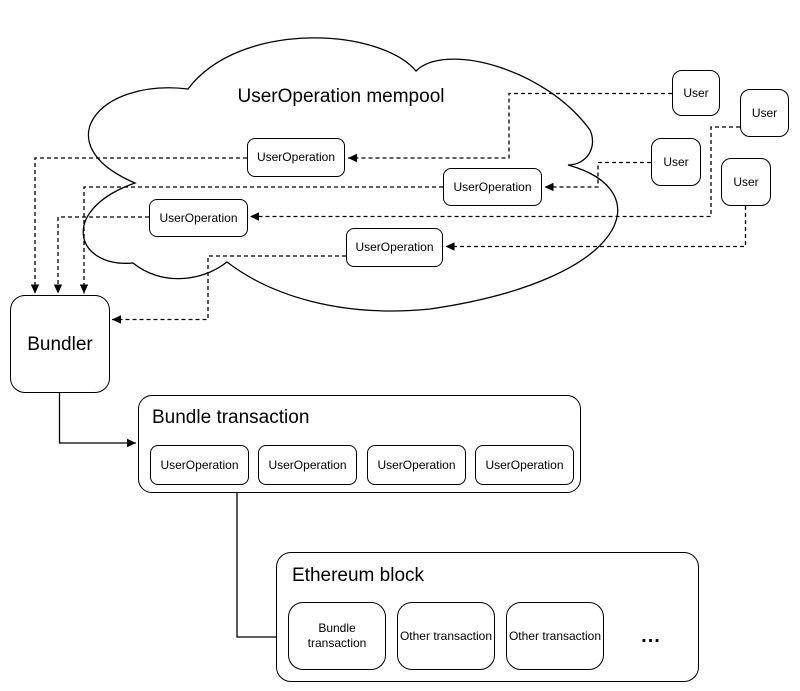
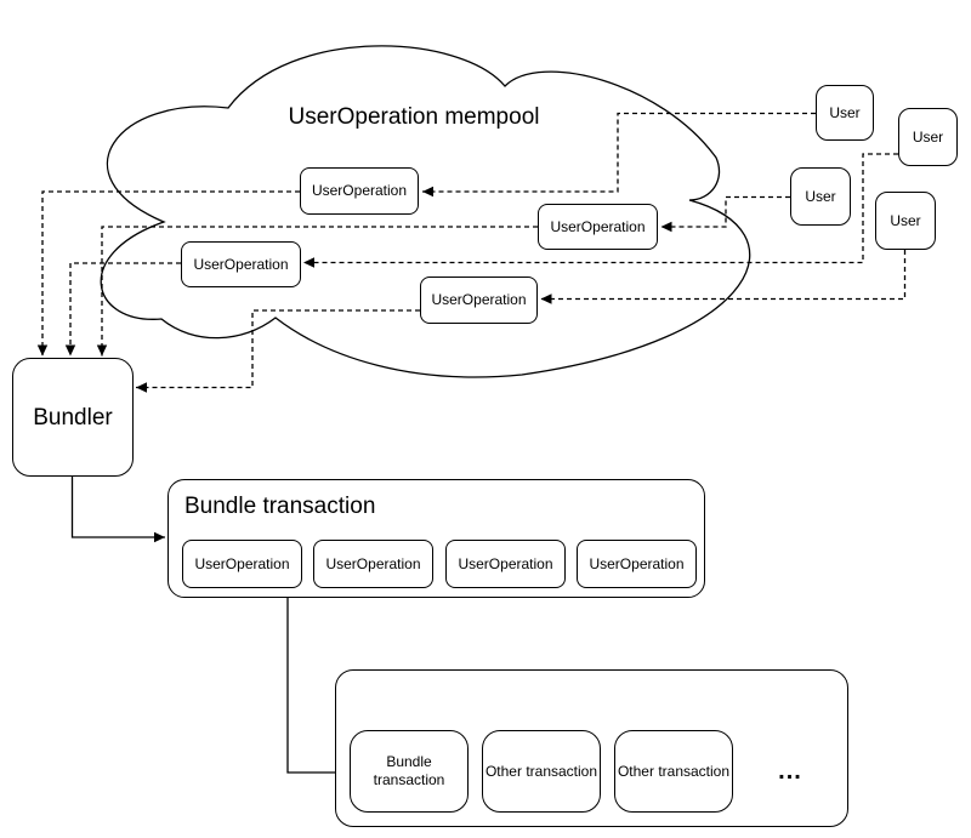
  UserOperation mempool
  UserOperation
  UserOperation
  UserOperation
  UserOperation
  User
  User
  User
  User
  Bundler
  Bundle transaction
  UserOperation
  UserOperation
  UserOperation
  UserOperation
- Ethereum block
  Bundle transaction
  Other transaction
  Other transaction
  ...
